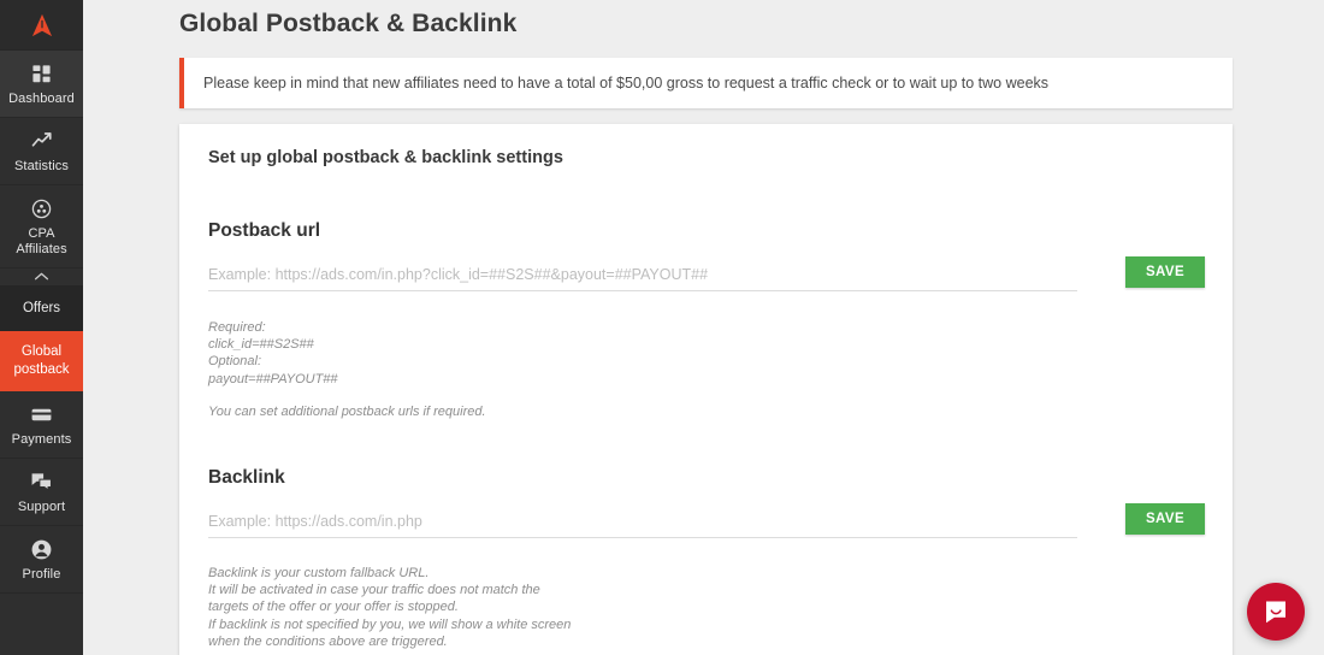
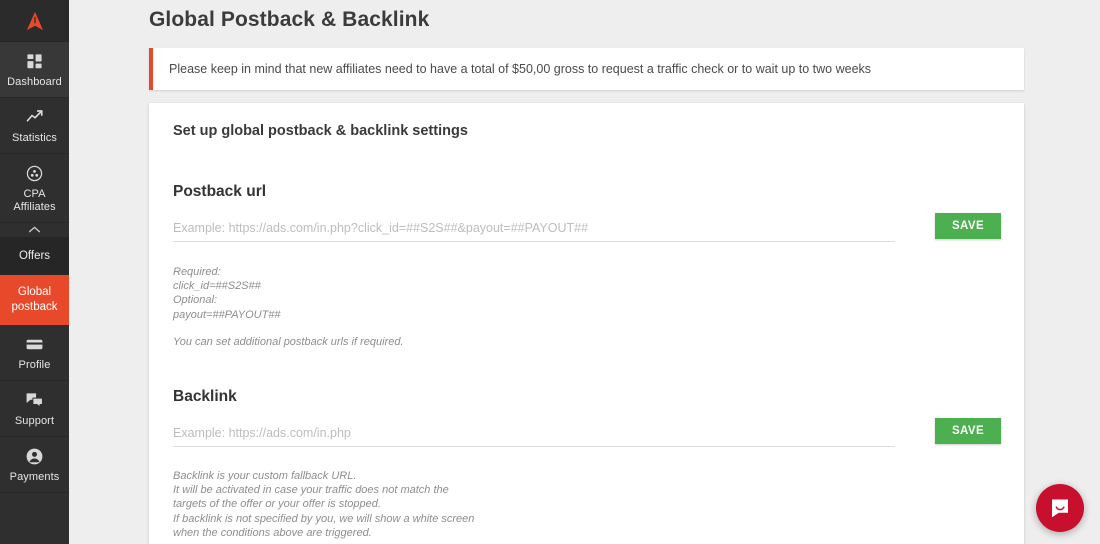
  Dashboard
  Statistics
  CPA Affiliates
  Offers
  Global postback
- Payments
+ Profile
  Support
- Profile
+ Payments
  Global Postback & Backlink
  Please keep in mind that new affiliates need to have a total of $50,00 gross to request a traffic check or to wait up to two weeks
  Set up global postback & backlink settings
  Postback url
  Example: https://ads.com/in.php?click_id=##S2S##&payout=##PAYOUT##
  SAVE
  Required:
  click_id=##S2S##
  Optional:
  payout=##PAYOUT##
  You can set additional postback urls if required.
  Backlink
  Example: https://ads.com/in.php
  SAVE
  Backlink is your custom fallback URL.
  It will be activated in case your traffic does not match the
  targets of the offer or your offer is stopped.
  If backlink is not specified by you, we will show a white screen
  when the conditions above are triggered.
